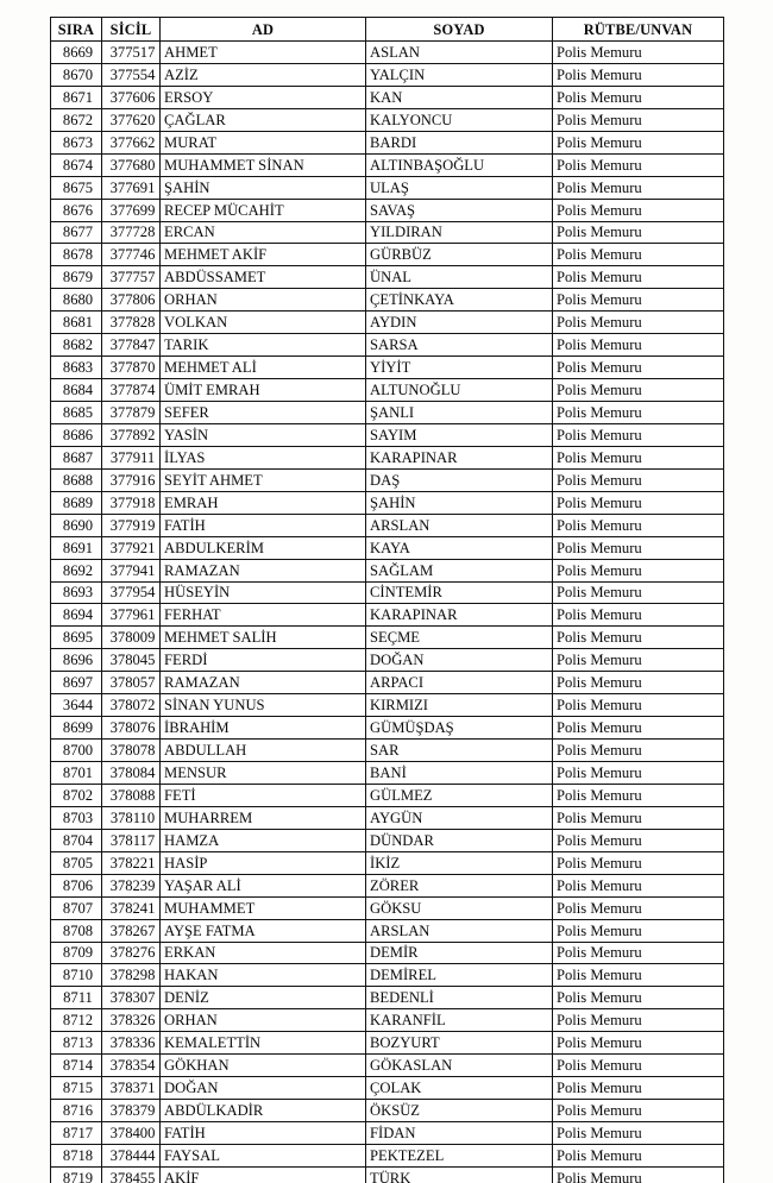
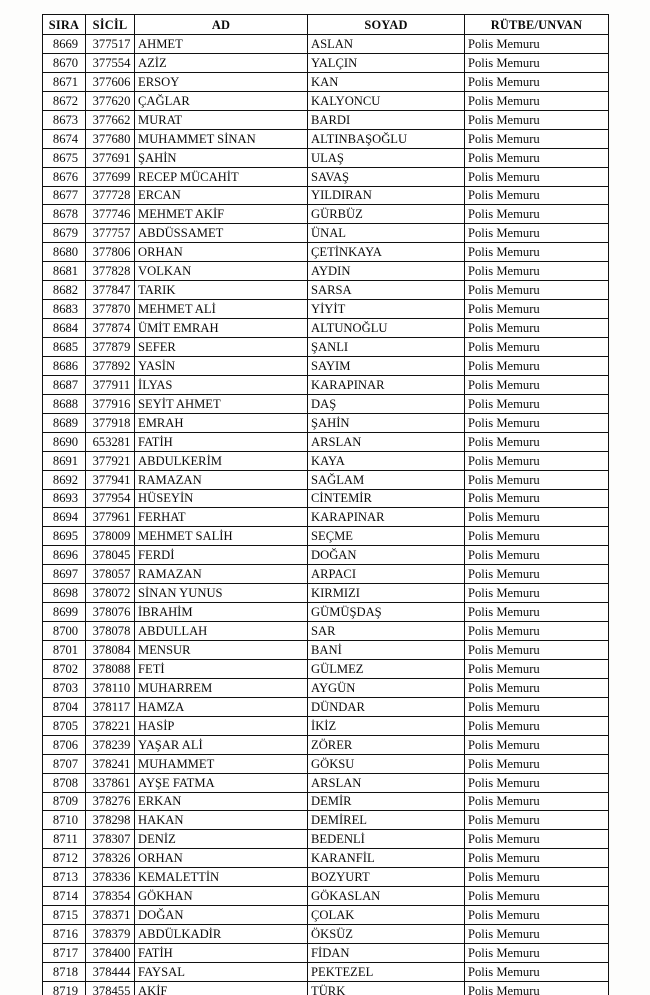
  SIRA	SİCİL	AD	SOYAD	RÜTBE/UNVAN
  8669	377517	AHMET	ASLAN	Polis Memuru
  8670	377554	AZİZ	YALÇIN	Polis Memuru
  8671	377606	ERSOY	KAN	Polis Memuru
  8672	377620	ÇAĞLAR	KALYONCU	Polis Memuru
  8673	377662	MURAT	BARDI	Polis Memuru
  8674	377680	MUHAMMET SİNAN	ALTINBAŞOĞLU	Polis Memuru
  8675	377691	ŞAHİN	ULAŞ	Polis Memuru
  8676	377699	RECEP MÜCAHİT	SAVAŞ	Polis Memuru
  8677	377728	ERCAN	YILDIRAN	Polis Memuru
  8678	377746	MEHMET AKİF	GÜRBÜZ	Polis Memuru
  8679	377757	ABDÜSSAMET	ÜNAL	Polis Memuru
  8680	377806	ORHAN	ÇETİNKAYA	Polis Memuru
  8681	377828	VOLKAN	AYDIN	Polis Memuru
  8682	377847	TARIK	SARSA	Polis Memuru
  8683	377870	MEHMET ALİ	YİYİT	Polis Memuru
  8684	377874	ÜMİT EMRAH	ALTUNOĞLU	Polis Memuru
  8685	377879	SEFER	ŞANLI	Polis Memuru
  8686	377892	YASİN	SAYIM	Polis Memuru
  8687	377911	İLYAS	KARAPINAR	Polis Memuru
  8688	377916	SEYİT AHMET	DAŞ	Polis Memuru
  8689	377918	EMRAH	ŞAHİN	Polis Memuru
- 8690	377919	FATİH	ARSLAN	Polis Memuru
+ 8690	653281	FATİH	ARSLAN	Polis Memuru
  8691	377921	ABDULKERİM	KAYA	Polis Memuru
  8692	377941	RAMAZAN	SAĞLAM	Polis Memuru
  8693	377954	HÜSEYİN	CİNTEMİR	Polis Memuru
  8694	377961	FERHAT	KARAPINAR	Polis Memuru
  8695	378009	MEHMET SALİH	SEÇME	Polis Memuru
  8696	378045	FERDİ	DOĞAN	Polis Memuru
  8697	378057	RAMAZAN	ARPACI	Polis Memuru
- 3644	378072	SİNAN YUNUS	KIRMIZI	Polis Memuru
+ 8698	378072	SİNAN YUNUS	KIRMIZI	Polis Memuru
  8699	378076	İBRAHİM	GÜMÜŞDAŞ	Polis Memuru
  8700	378078	ABDULLAH	SAR	Polis Memuru
  8701	378084	MENSUR	BANİ	Polis Memuru
  8702	378088	FETİ	GÜLMEZ	Polis Memuru
  8703	378110	MUHARREM	AYGÜN	Polis Memuru
  8704	378117	HAMZA	DÜNDAR	Polis Memuru
  8705	378221	HASİP	İKİZ	Polis Memuru
  8706	378239	YAŞAR ALİ	ZÖRER	Polis Memuru
  8707	378241	MUHAMMET	GÖKSU	Polis Memuru
- 8708	378267	AYŞE FATMA	ARSLAN	Polis Memuru
+ 8708	337861	AYŞE FATMA	ARSLAN	Polis Memuru
  8709	378276	ERKAN	DEMİR	Polis Memuru
  8710	378298	HAKAN	DEMİREL	Polis Memuru
  8711	378307	DENİZ	BEDENLİ	Polis Memuru
  8712	378326	ORHAN	KARANFİL	Polis Memuru
  8713	378336	KEMALETTİN	BOZYURT	Polis Memuru
  8714	378354	GÖKHAN	GÖKASLAN	Polis Memuru
  8715	378371	DOĞAN	ÇOLAK	Polis Memuru
  8716	378379	ABDÜLKADİR	ÖKSÜZ	Polis Memuru
  8717	378400	FATİH	FİDAN	Polis Memuru
  8718	378444	FAYSAL	PEKTEZEL	Polis Memuru
  8719	378455	AKİF	TÜRK	Polis Memuru
